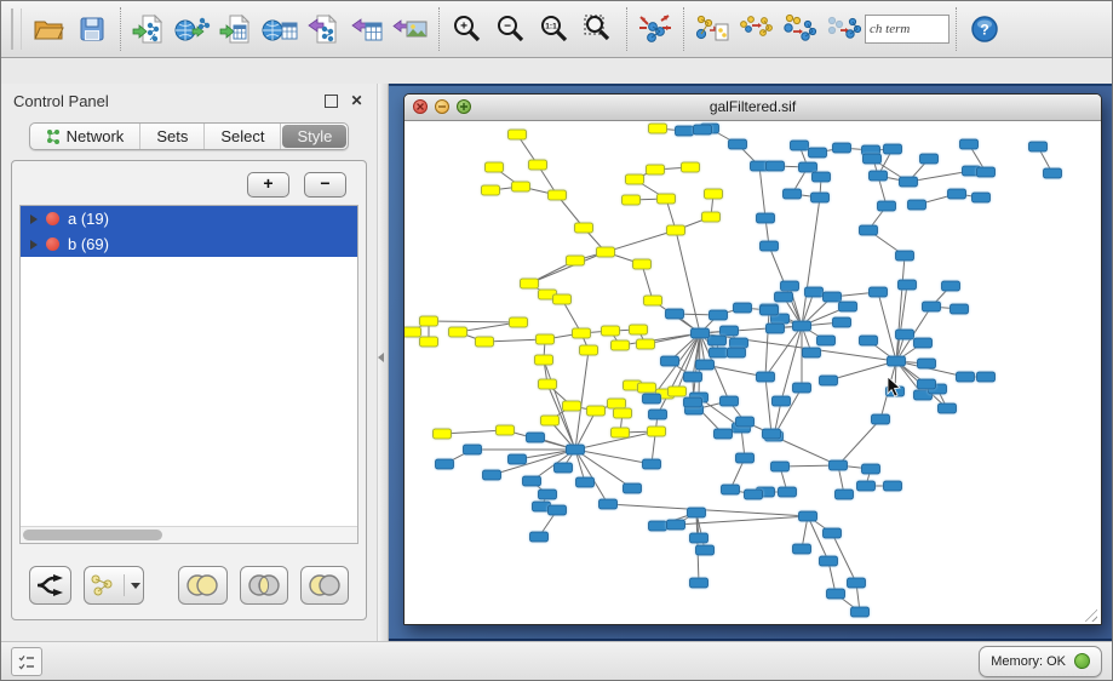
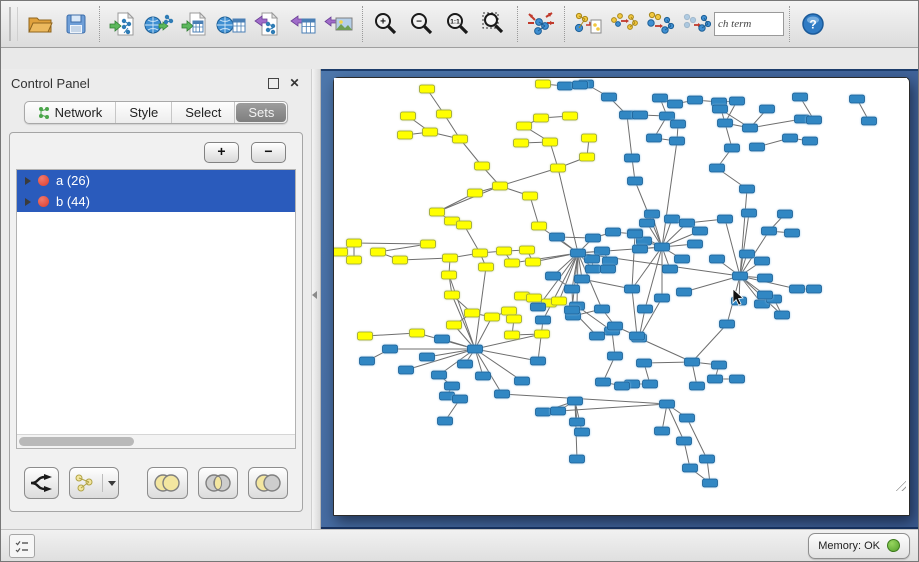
  +
  −
  ch term
  ?
  Control Panel
  ✕
  Network
- Sets
+ Style
  Select
- Style
+ Sets
  +
  −
- a (19)
+ a (26)
- b (69)
+ b (44)
- galFiltered.sif
  Memory: OK
